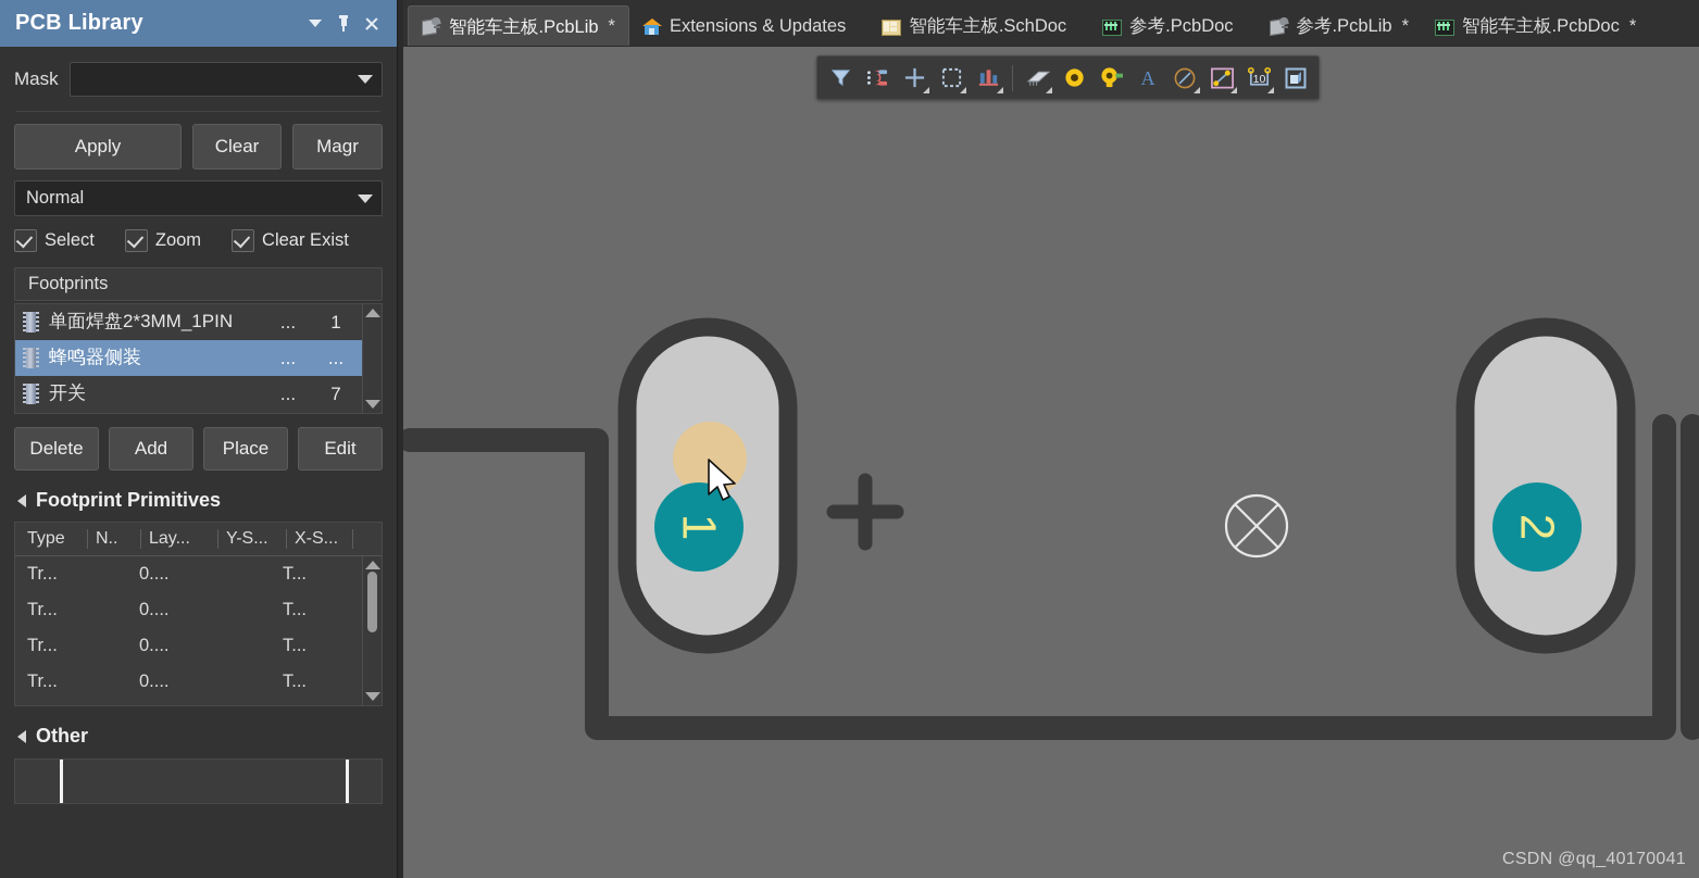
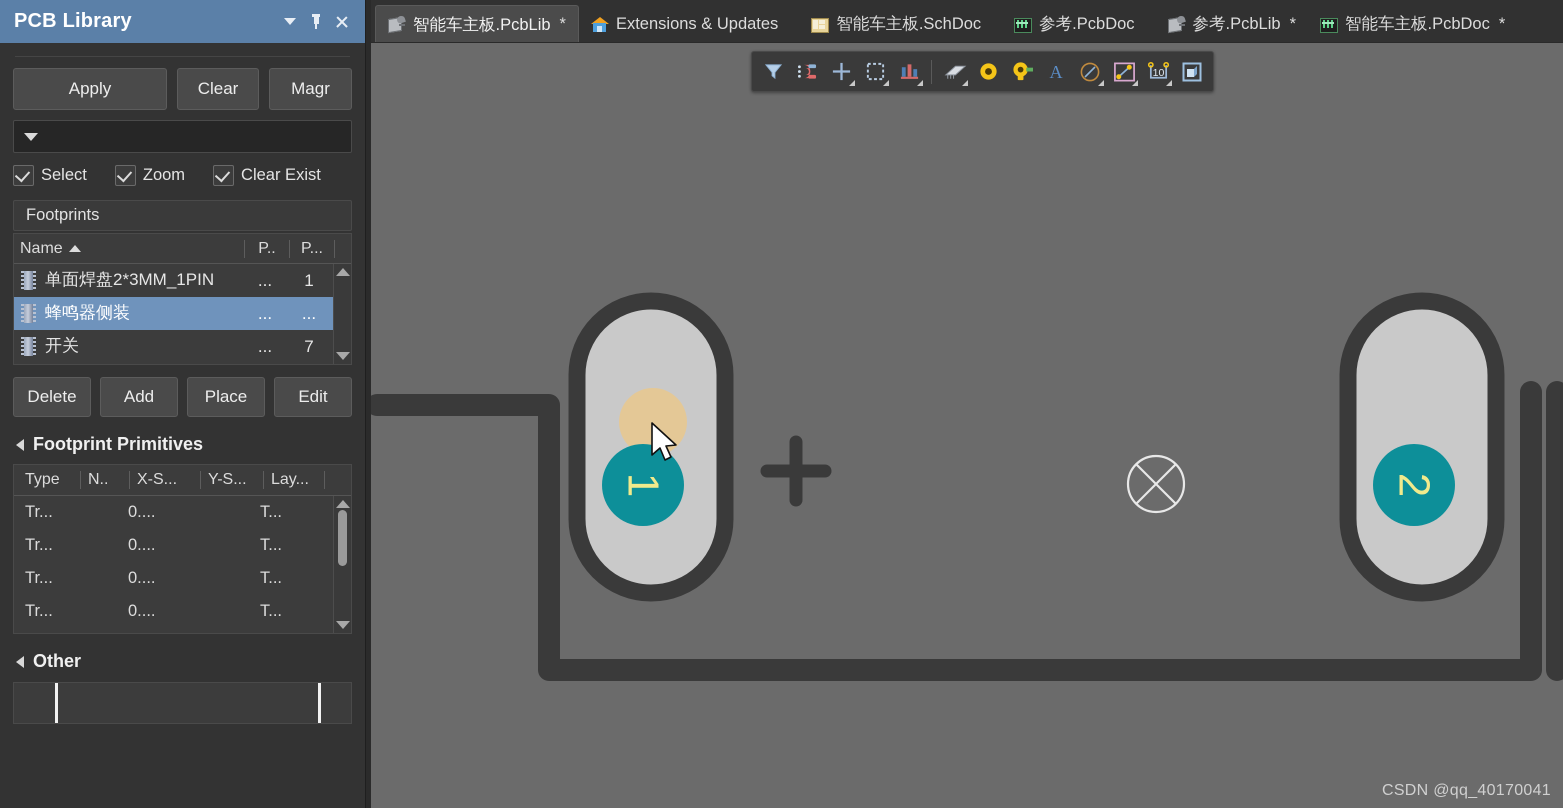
  A
  10
  CSDN @qq_40170041
  智能车主板.PcbLib
  *
  Extensions & Updates
  智能车主板.SchDoc
  参考.PcbDoc
  参考.PcbLib
  *
  智能车主板.PcbDoc
  *
  PCB Library
- Mask
  Apply
  Clear
  Magr
- Normal
  Select
  Zoom
  Clear Exist
  Footprints
+ Name
+ P..
+ P...
  单面焊盘2*3MM_1PIN
  ...
  1
  蜂鸣器侧装
  ...
  ...
  开关
  ...
  7
  Delete
  Add
  Place
  Edit
  Footprint Primitives
  Type
  N..
- Lay...
+ X-S...
  Y-S...
- X-S...
+ Lay...
  Tr...
  0....
  T...
  Tr...
  0....
  T...
  Tr...
  0....
  T...
  Tr...
  0....
  T...
  Other
